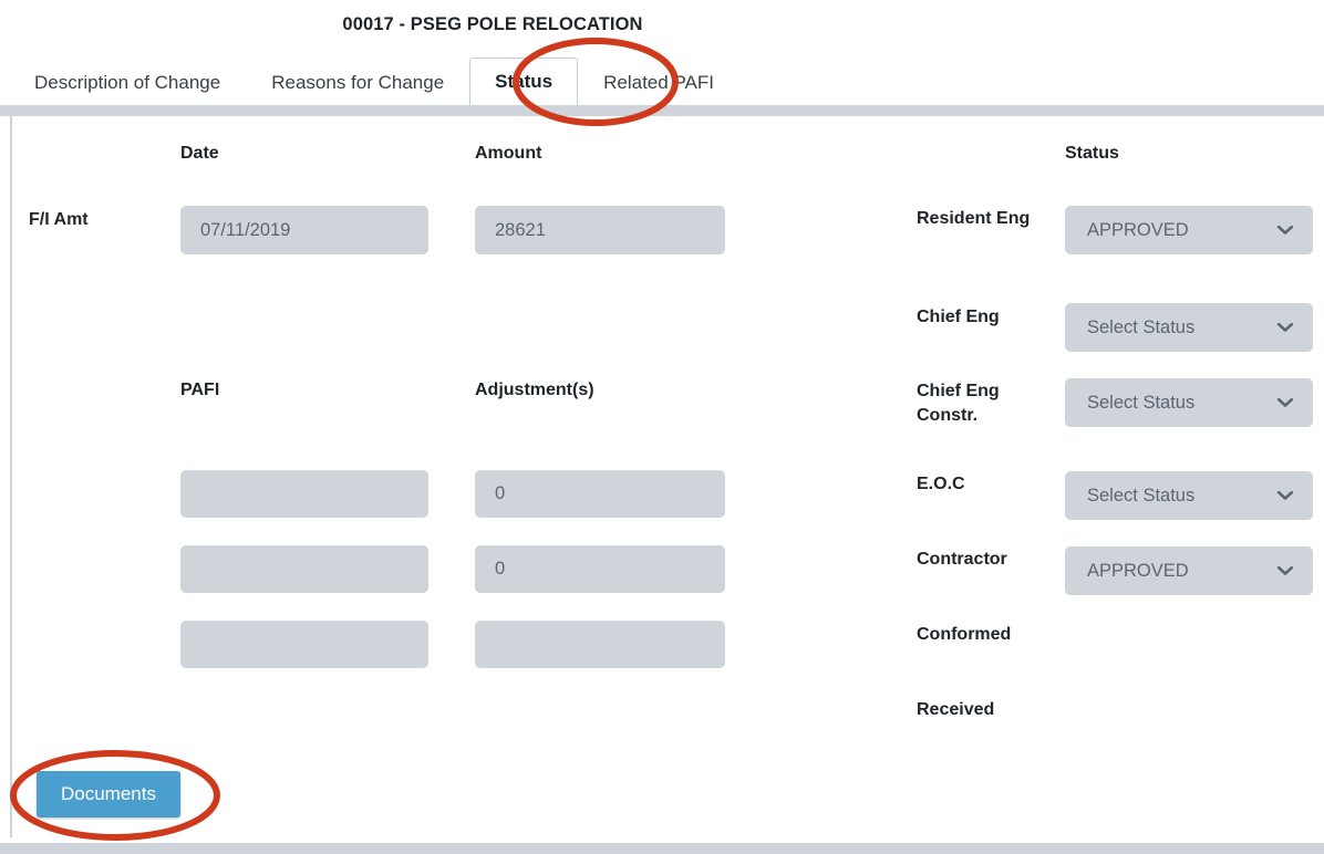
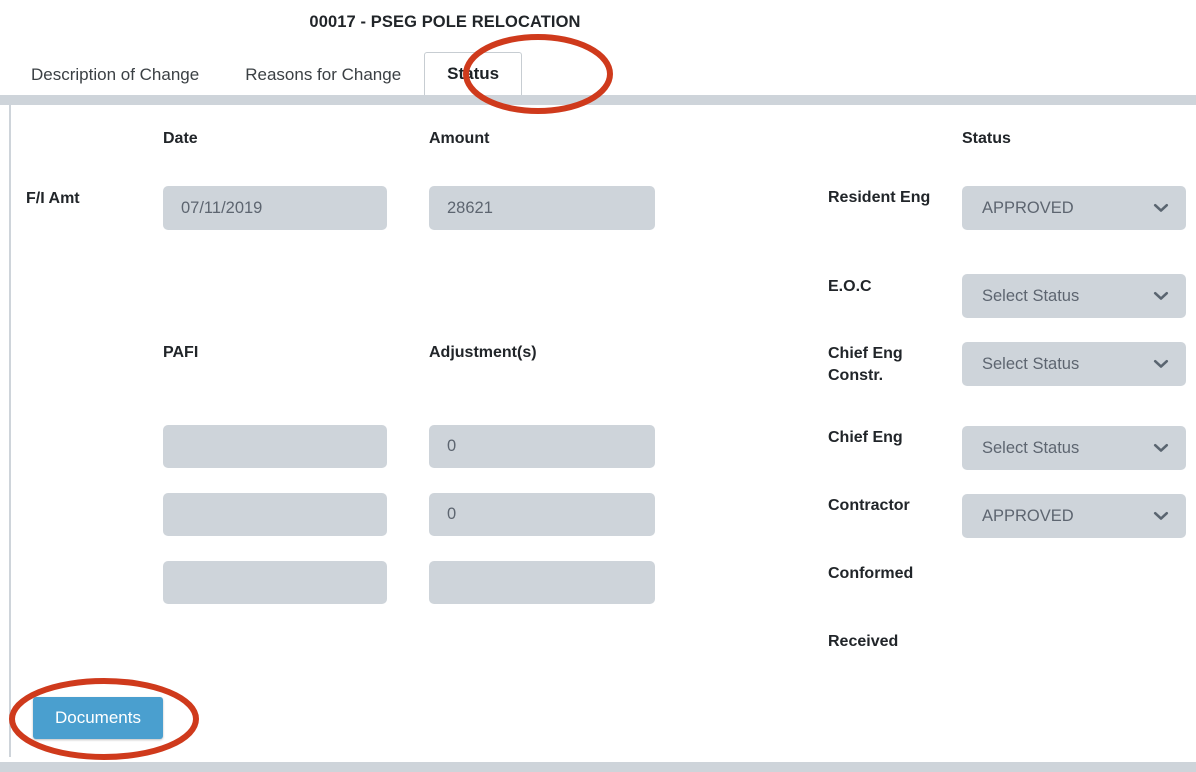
  00017 - PSEG POLE RELOCATION
  Description of Change
  Reasons for Change
  Sttus
- Related PAFI
  Date
  Amount
  F/I Amt
  07/11/2019
  28621
  PAFI
  Adjustment(s)
  0
  0
  Status
  Resident Eng
  APPROVED
- Chief Eng
+ E.O.C
  Select Status
  Chief Eng Constr.
  Select Status
- E.O.C
+ Chief Eng
  Select Status
  Contractor
  APPROVED
  Conformed
  Received
  Documents
